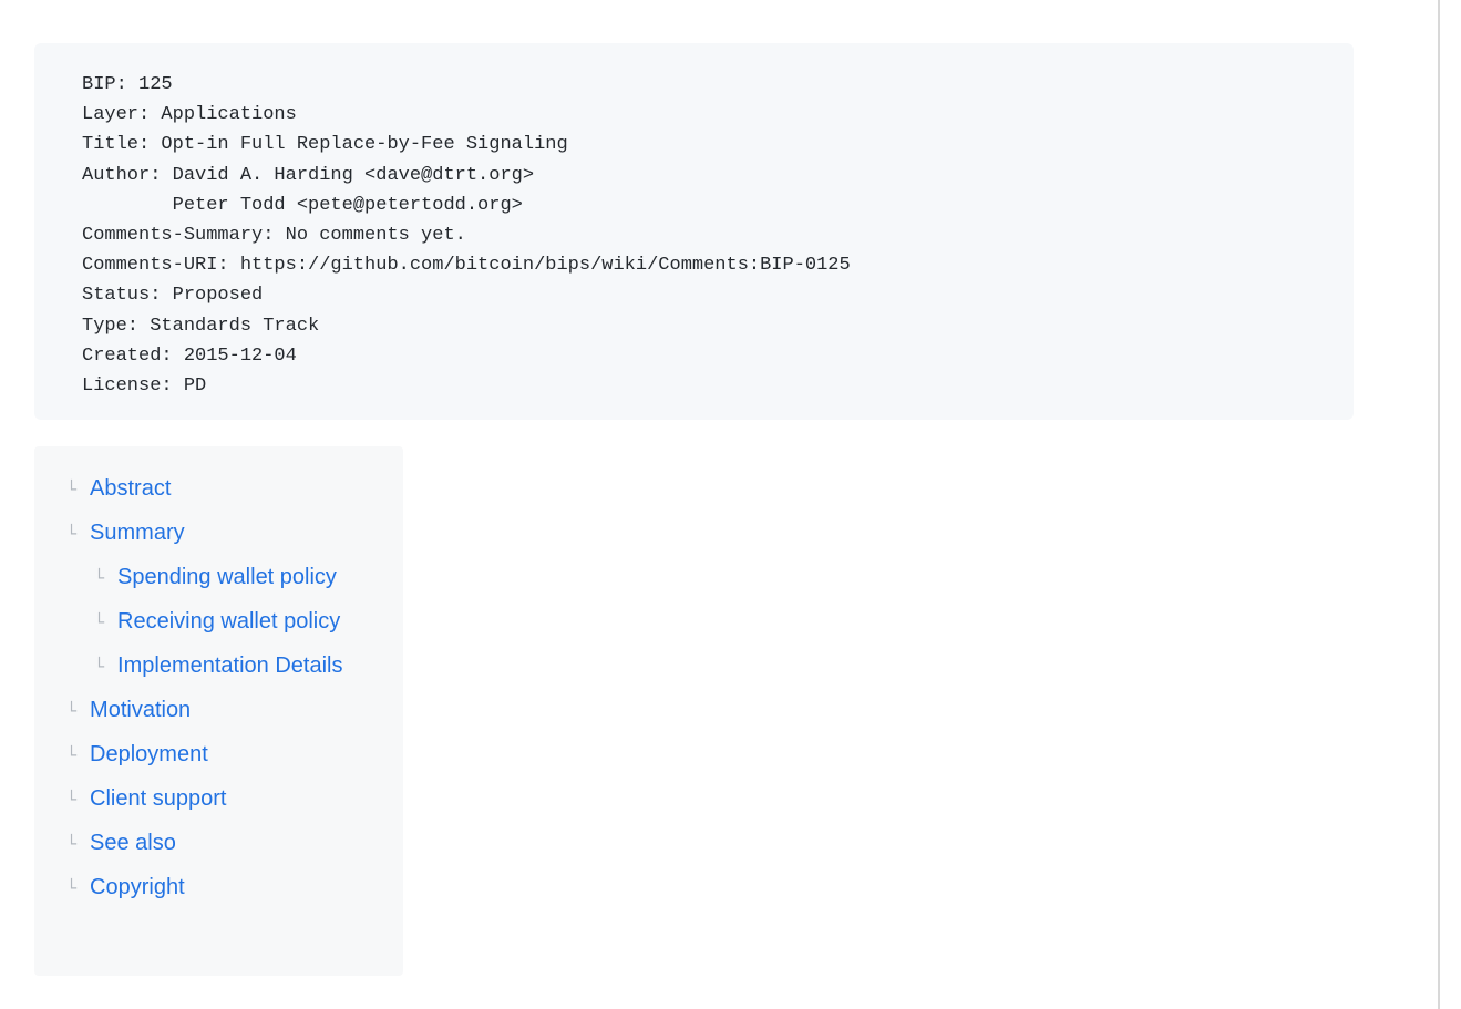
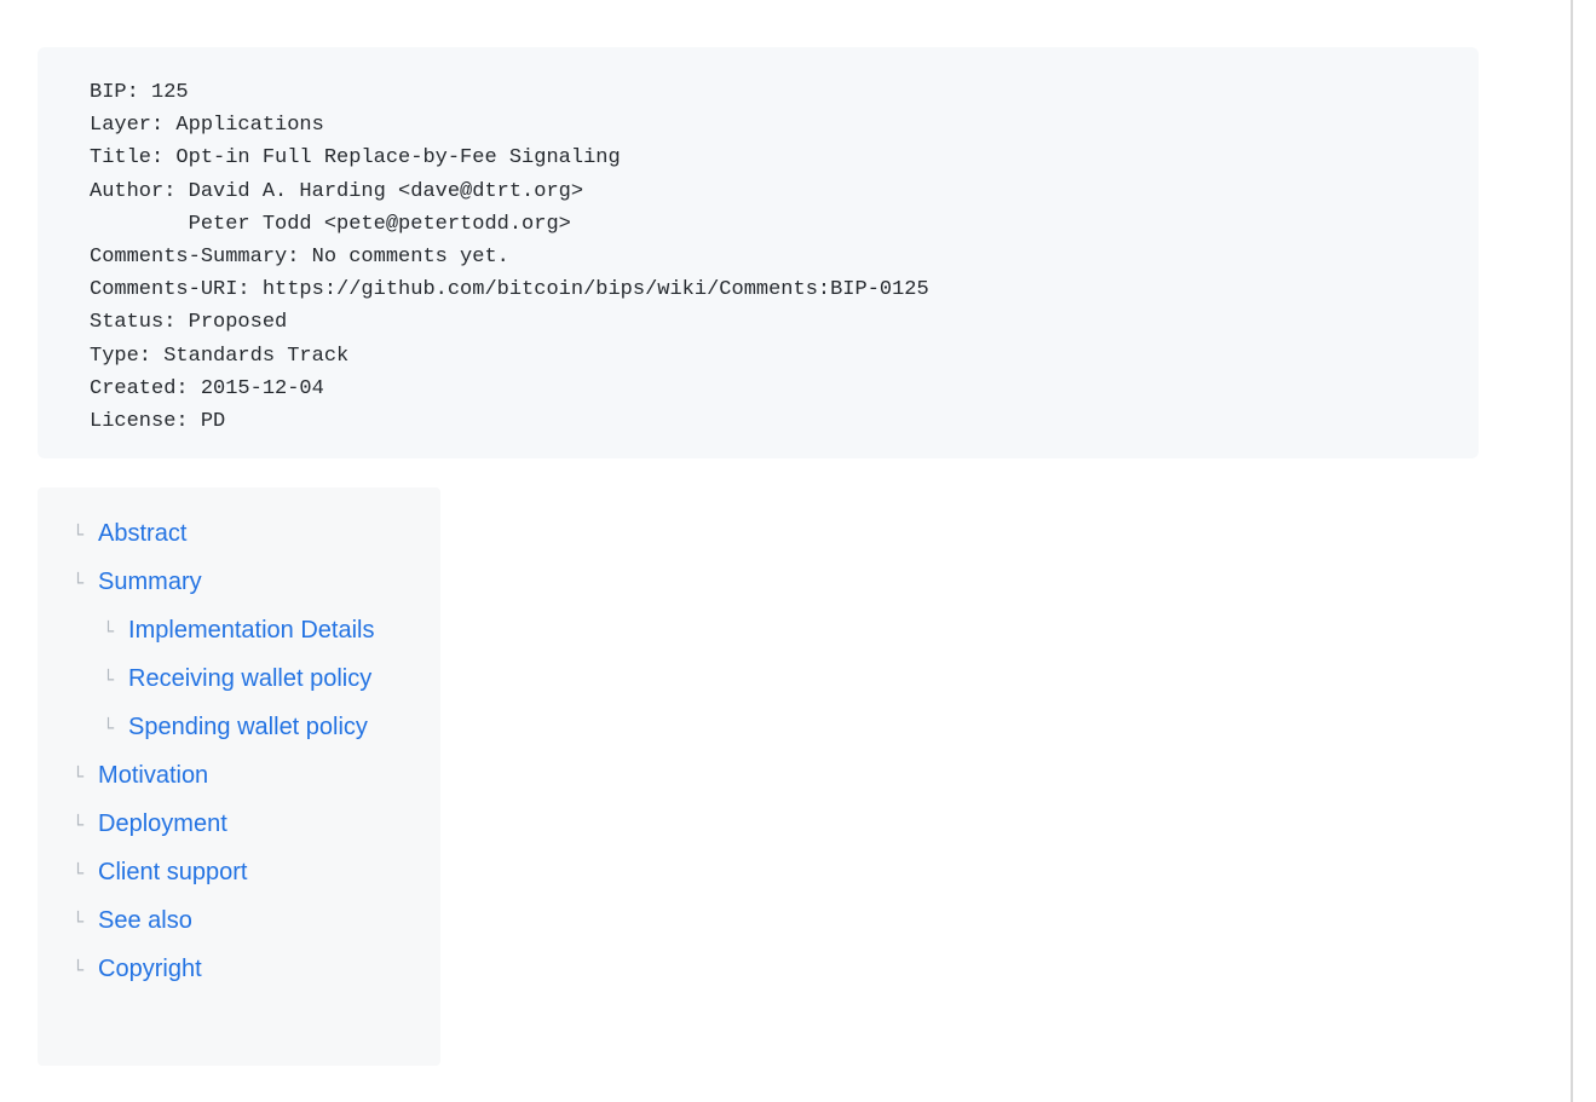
  BIP: 125
  Layer: Applications
  Title: Opt-in Full Replace-by-Fee Signaling
  Author: David A. Harding <dave@dtrt.org>
  Peter Todd <pete@petertodd.org>
  Comments-Summary: No comments yet.
  Comments-URI: https://github.com/bitcoin/bips/wiki/Comments:BIP-0125
  Status: Proposed
  Type: Standards Track
  Created: 2015-12-04
  License: PD
  └
  Abstract
  └
  Summary
  └
- Spending wallet policy
+ Implementation Details
  └
  Receiving wallet policy
  └
- Implementation Details
+ Spending wallet policy
  └
  Motivation
  └
  Deployment
  └
  Client support
  └
  See also
  └
  Copyright
